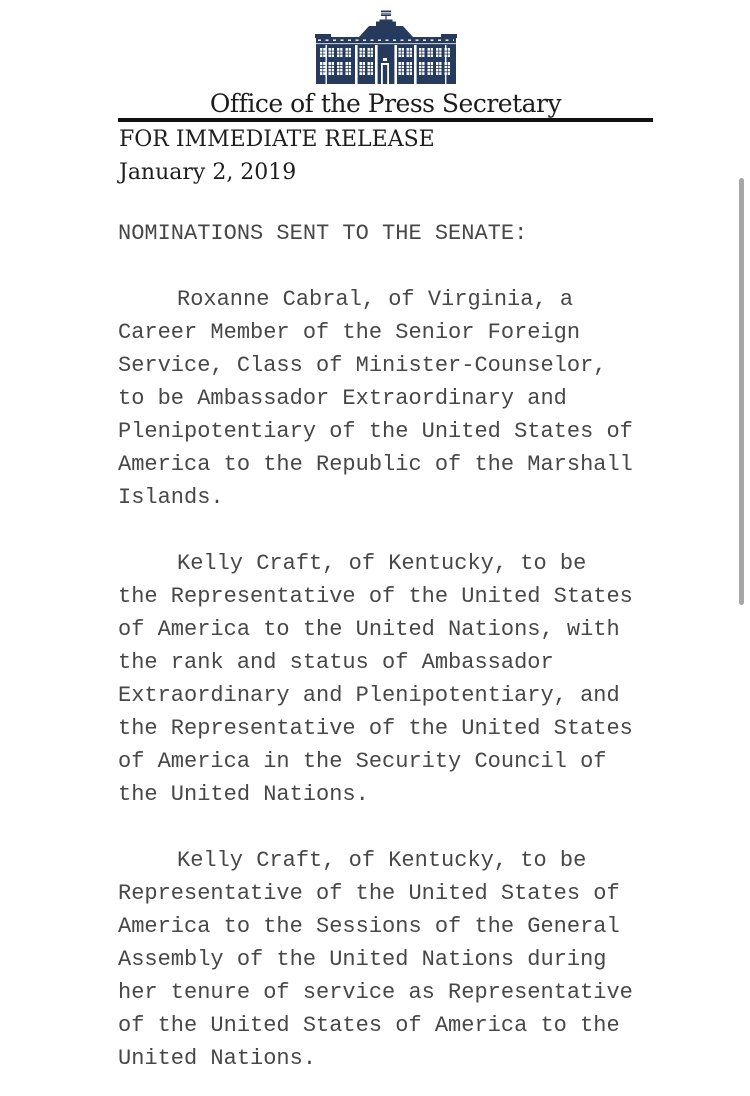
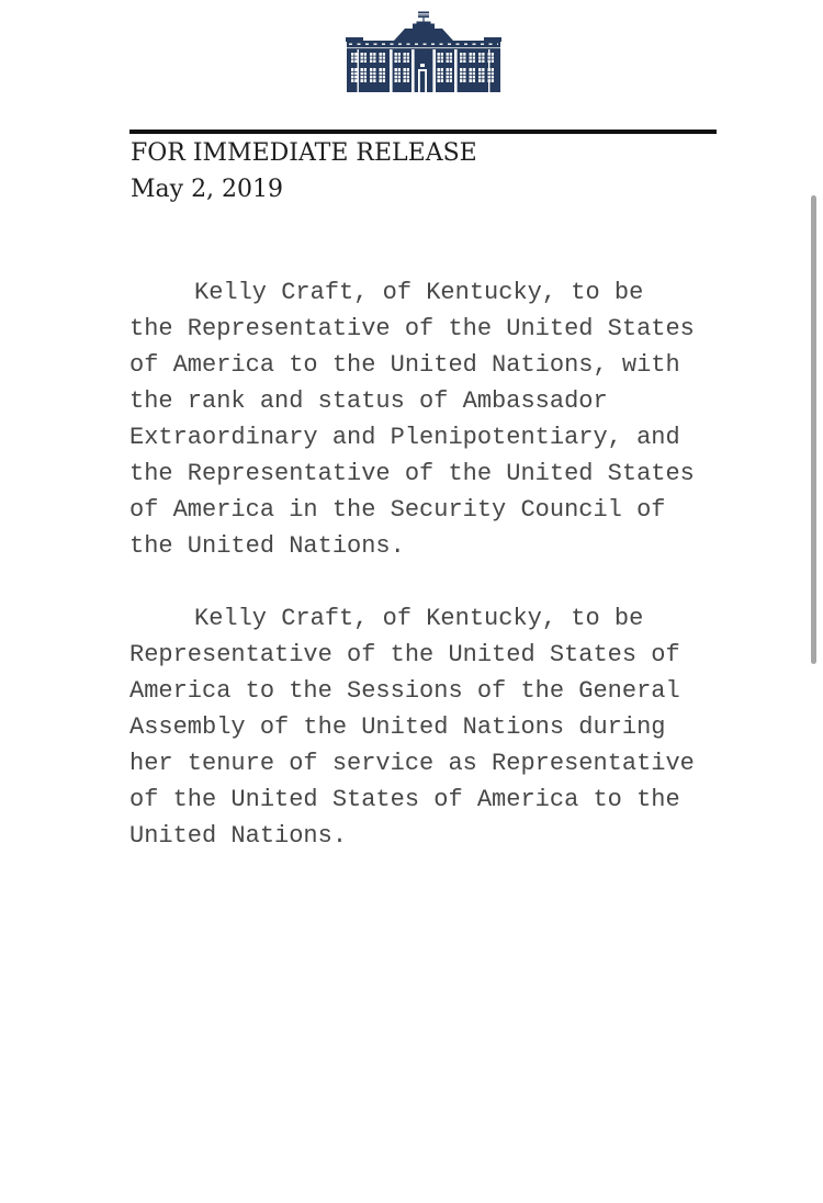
- Office of the Press Secretary
  FOR IMMEDIATE RELEASE
- January 2, 2019
+ May 2, 2019
- NOMINATIONS SENT TO THE SENATE:
- Roxanne Cabral, of Virginia, a
- Career Member of the Senior Foreign
- Service, Class of Minister-Counselor,
- to be Ambassador Extraordinary and
- Plenipotentiary of the United States of
- America to the Republic of the Marshall
- Islands.
  Kelly Craft, of Kentucky, to be
  the Representative of the United States
  of America to the United Nations, with
  the rank and status of Ambassador
  Extraordinary and Plenipotentiary, and
  the Representative of the United States
  of America in the Security Council of
  the United Nations.
  Kelly Craft, of Kentucky, to be
  Representative of the United States of
  America to the Sessions of the General
  Assembly of the United Nations during
  her tenure of service as Representative
  of the United States of America to the
  United Nations.
